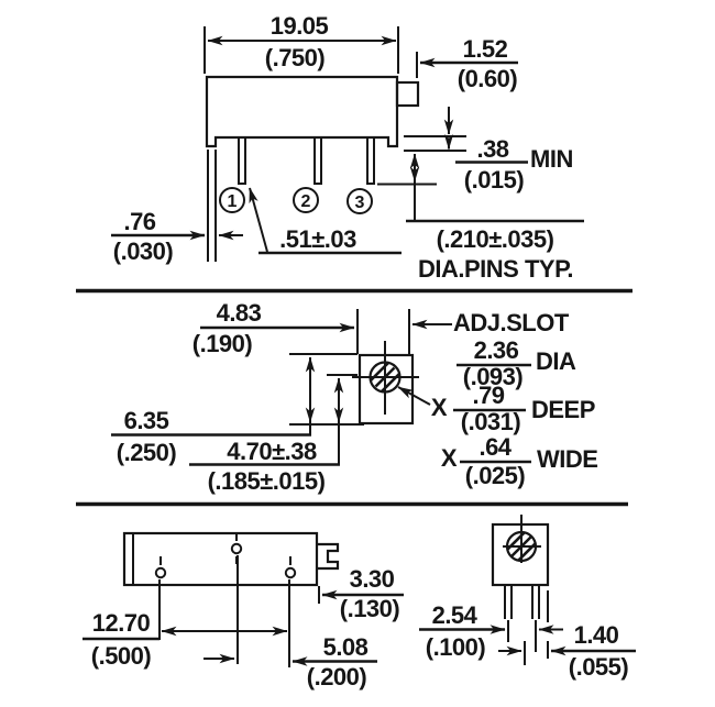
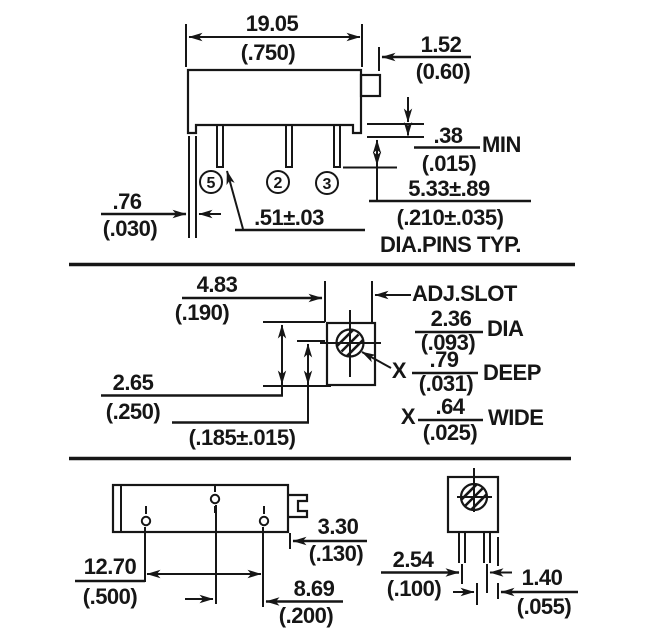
- 1
+ 5
  2
  3
  19.05
  (.750)
  1.52
  (0.60)
  .38
  (.015)
  MIN
+ 5.33±.89
  (.210±.035)
  DIA.PINS TYP.
  .76
  (.030)
  .51±.03
  4.83
  (.190)
  ADJ.SLOT
  2.36
  (.093)
  DIA
  X
  .79
  (.031)
  DEEP
  X
  .64
  (.025)
  WIDE
- 6.35
+ 2.65
  (.250)
- 4.70±.38
  (.185±.015)
  12.70
  (.500)
- 5.08
+ 8.69
  (.200)
  3.30
  (.130)
  2.54
  (.100)
  1.40
  (.055)
